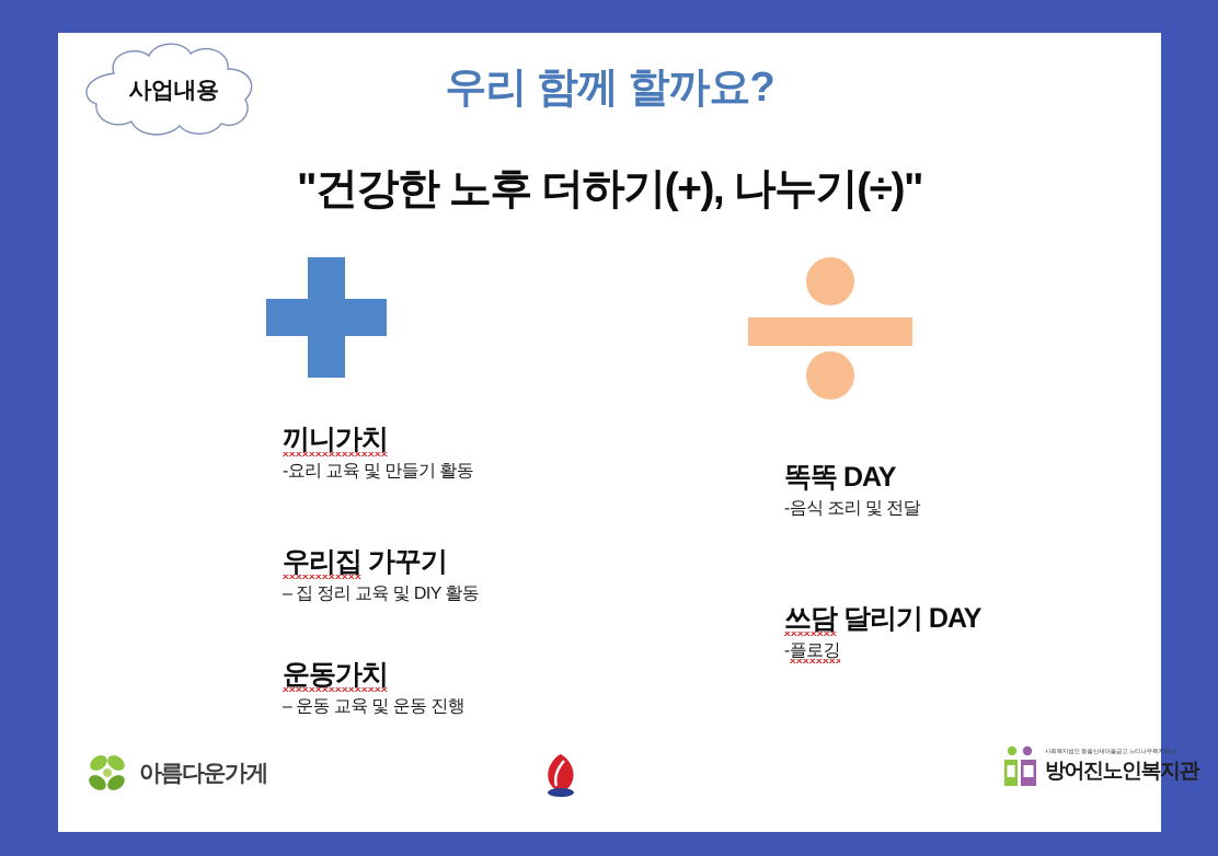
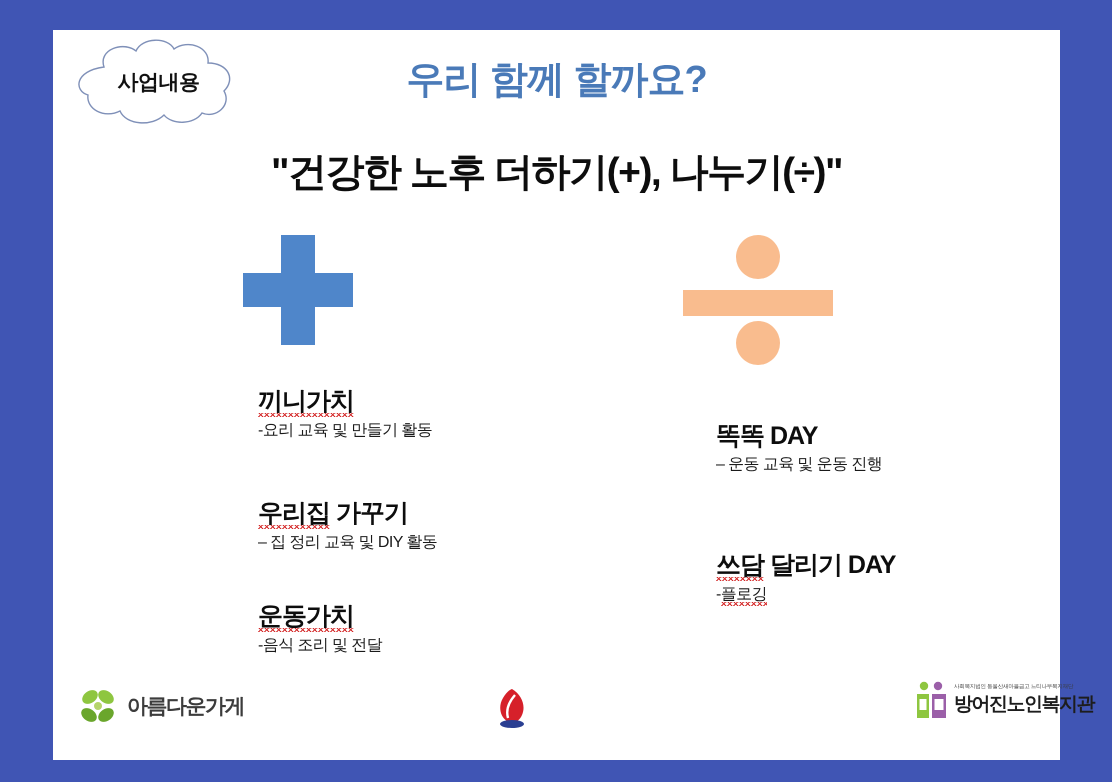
  사업내용
  우리 함께 할까요?
  "건강한 노후 더하기(+), 나누기(÷)"
  끼니가치
  -요리 교육 및 만들기 활동
  우리집 가꾸기
  – 집 정리 교육 및 DIY 활동
  운동가치
- – 운동 교육 및 운동 진행
+ -음식 조리 및 전달
  똑똑 DAY
- -음식 조리 및 전달
+ – 운동 교육 및 운동 진행
  쓰담 달리기 DAY
  -플로깅
  아름다운가게
  방어진노인복지관
